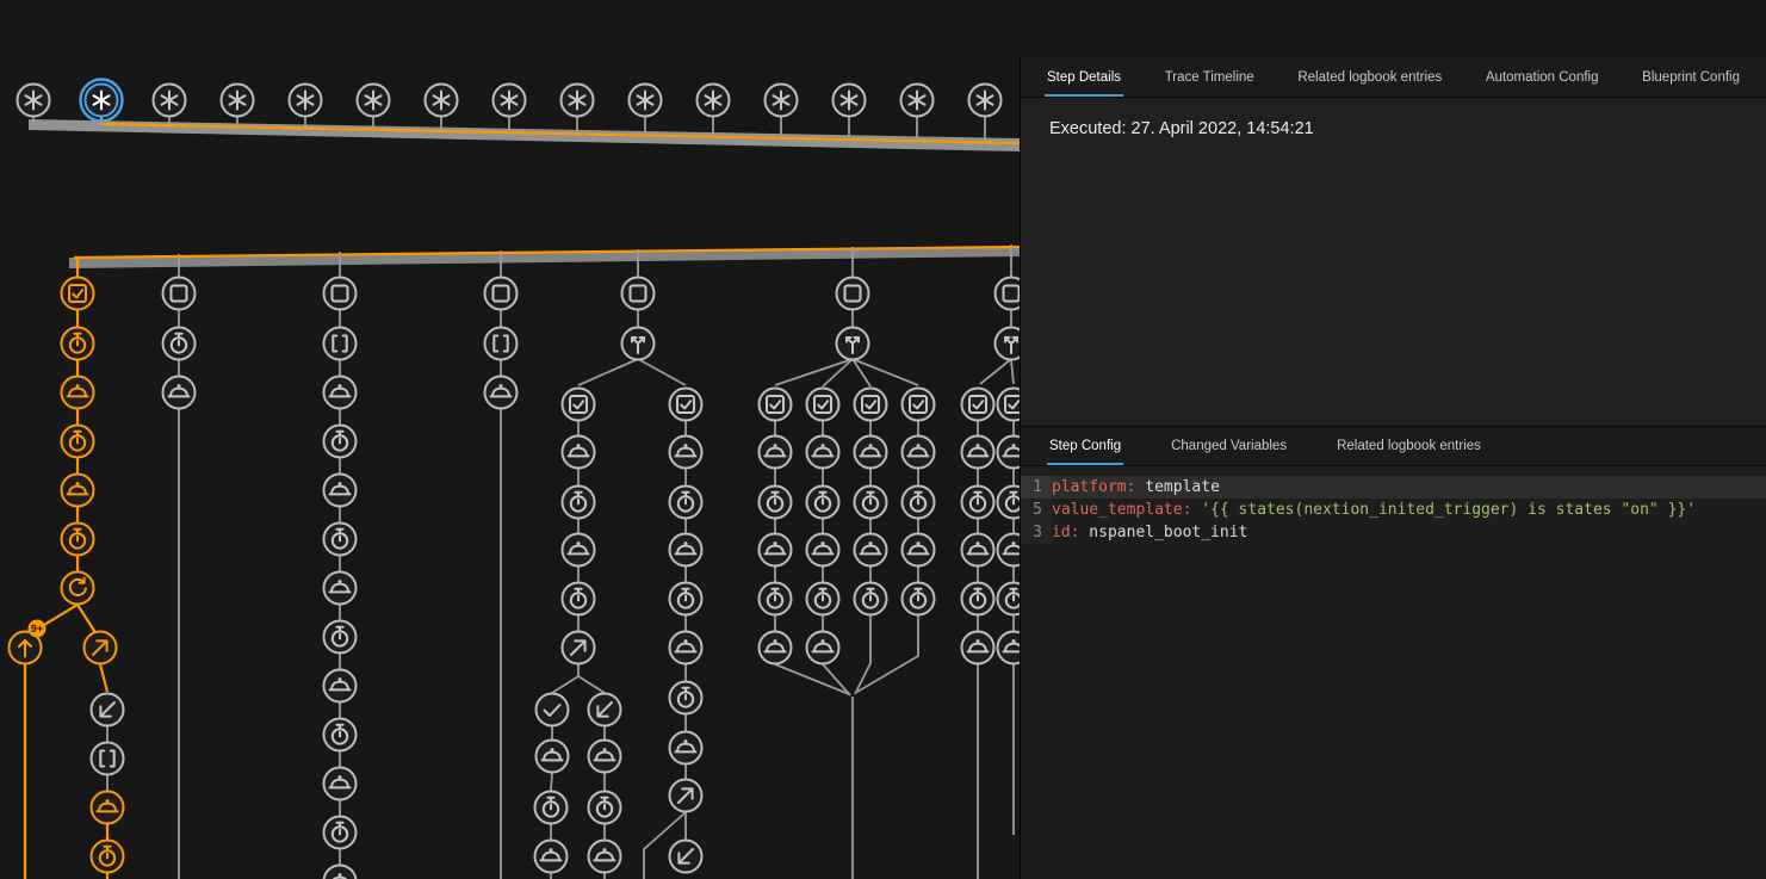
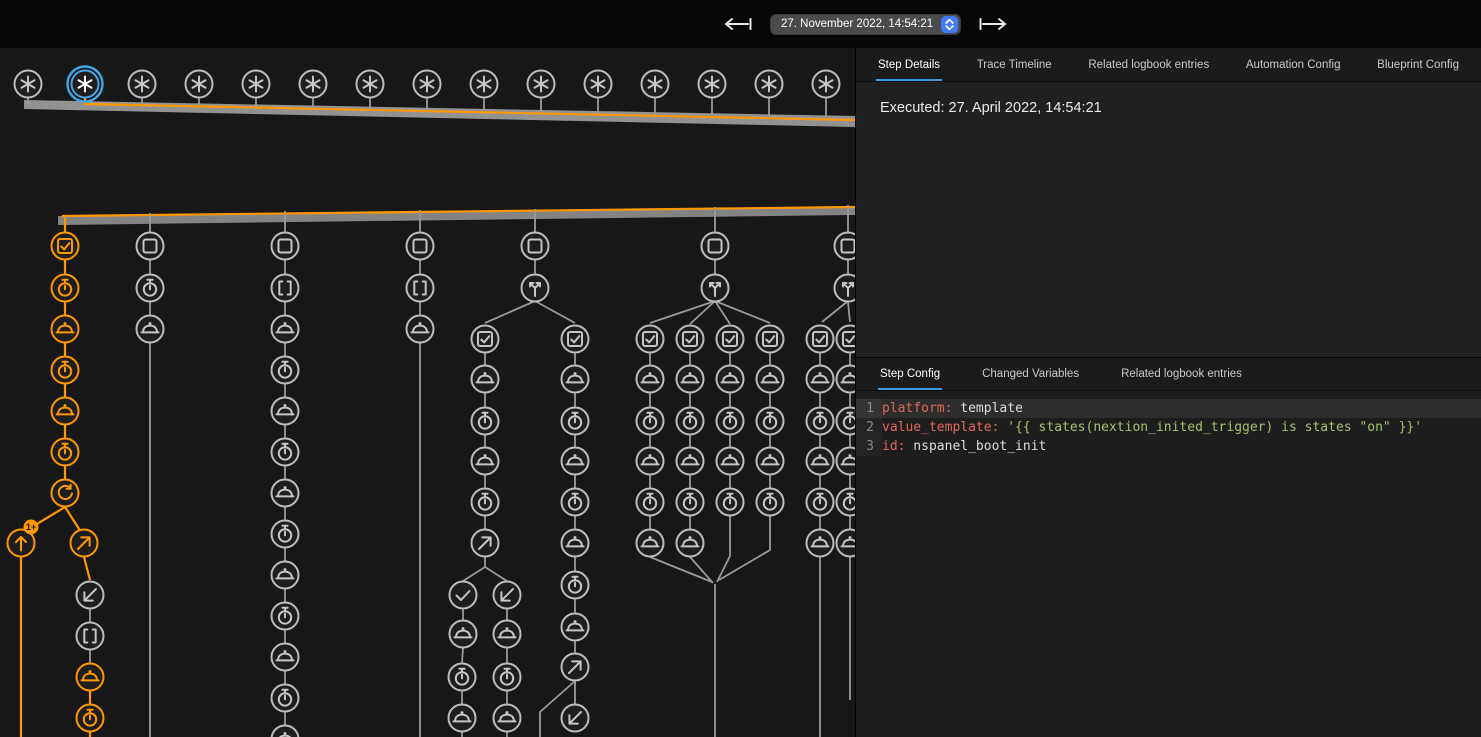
+ 27. November 2022, 14:54:21
- 9+
+ 1+
  Step Details
  Trace Timeline
  Related logbook entries
  Automation Config
  Blueprint Config
  Executed: 27. April 2022, 14:54:21
  Step Config
  Changed Variables
  Related logbook entries
  1
  platform: template
- 5
+ 2
  value_template: '{{ states(nextion_inited_trigger) is states "on" }}'
  3
  id: nspanel_boot_init
